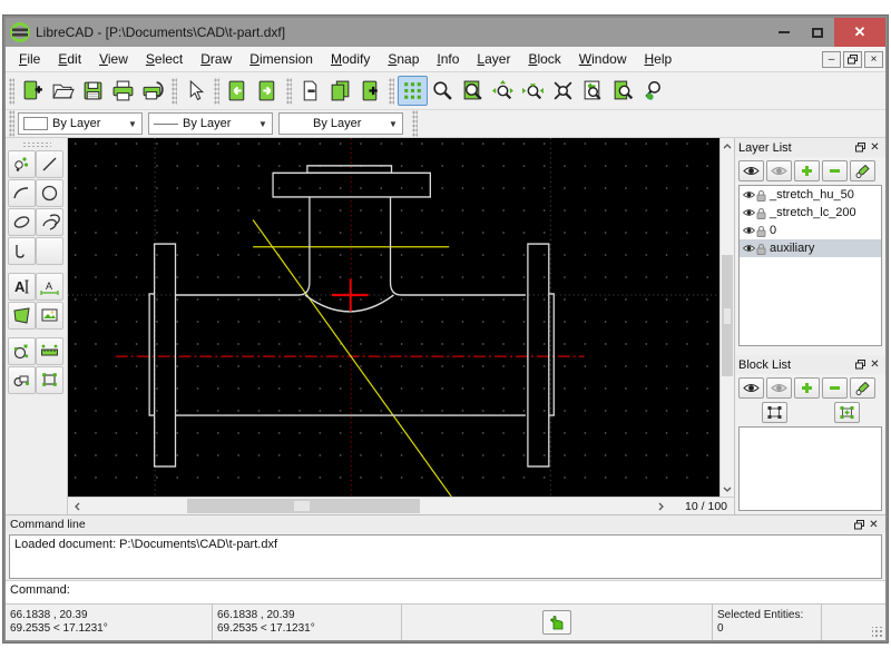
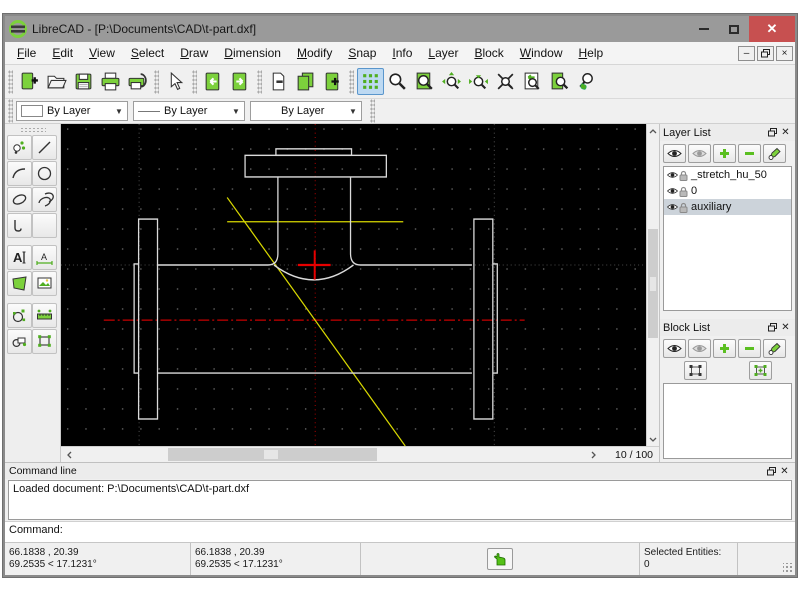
  LibreCAD - [P:\Documents\CAD\t-part.dxf]
  ✕
  File
  Edit
  View
  Select
  Draw
  Dimension
  Modify
  Snap
  Info
  Layer
  Block
  Window
  Help
  –
  ×
  By Layer
  ▼
  By Layer
  ▼
  By Layer
  ▼
  A
  A
  10 / 100
  Layer List
  ✕
  _stretch_hu_50
- _stretch_lc_200
  0
  auxiliary
  Block List
  ✕
  Command line
  ✕
  Loaded document: P:\Documents\CAD\t-part.dxf
  Command:
  66.1838 , 20.39
  69.2535 < 17.1231°
  66.1838 , 20.39
  69.2535 < 17.1231°
  Selected Entities:
  0
